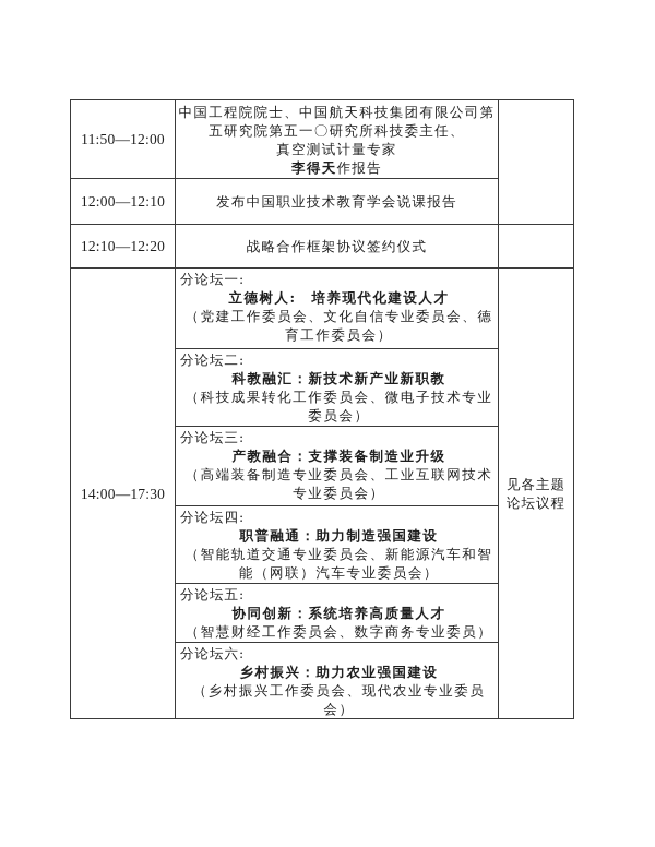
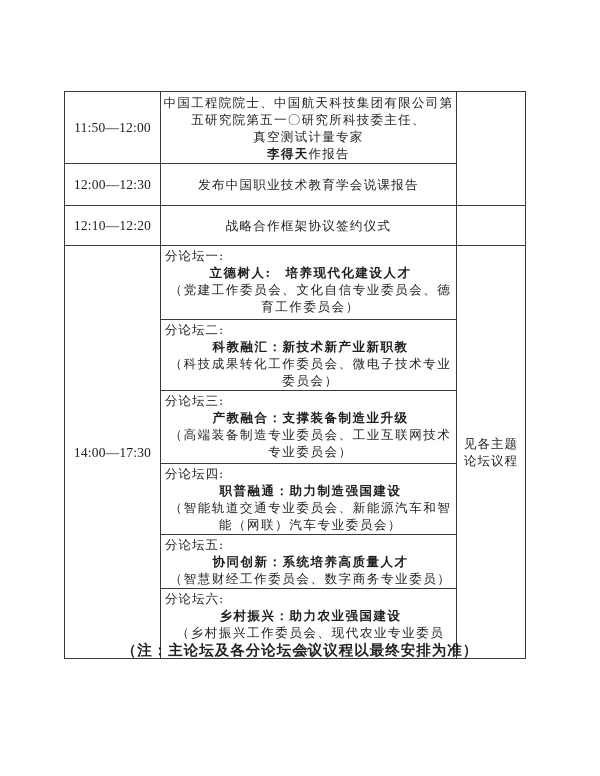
  11:50—12:00	中国工程院院士、中国航天科技集团有限公司第 五研究院第五一〇研究所科技委主任、 真空测试计量专家 李得天作报告
- 12:00—12:10	发布中国职业技术教育学会说课报告
+ 12:00—12:30	发布中国职业技术教育学会说课报告
  12:10—12:20	战略合作框架协议签约仪式
  14:00—17:30	分论坛一: 立德树人: 培养现代化建设人才 （党建工作委员会、文化自信专业委员会、德育工作委员会）	见各主题论坛议程
  分论坛二: 科教融汇：新技术新产业新职教 （科技成果转化工作委员会、微电子技术专业委员会）
  分论坛三: 产教融合：支撑装备制造业升级 （高端装备制造专业委员会、工业互联网技术专业委员会）
  分论坛四: 职普融通：助力制造强国建设 （智能轨道交通专业委员会、新能源汽车和智能（网联）汽车专业委员会）
  分论坛五: 协同创新：系统培养高质量人才 （智慧财经工作委员会、数字商务专业委员）
  分论坛六: 乡村振兴：助力农业强国建设 （乡村振兴工作委员会、现代农业专业委员会）
+ （注：主论坛及各分论坛会议议程以最终安排为准）
